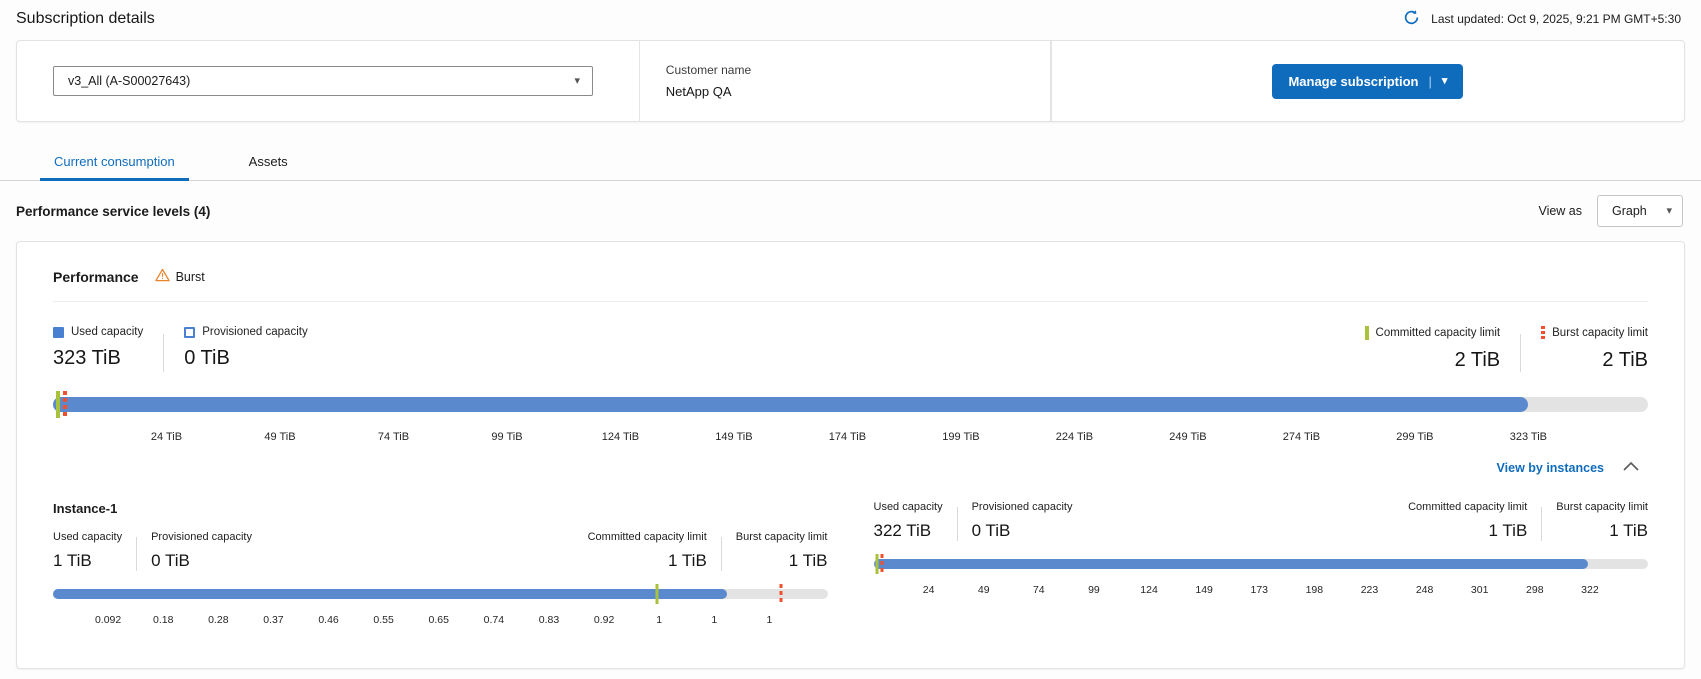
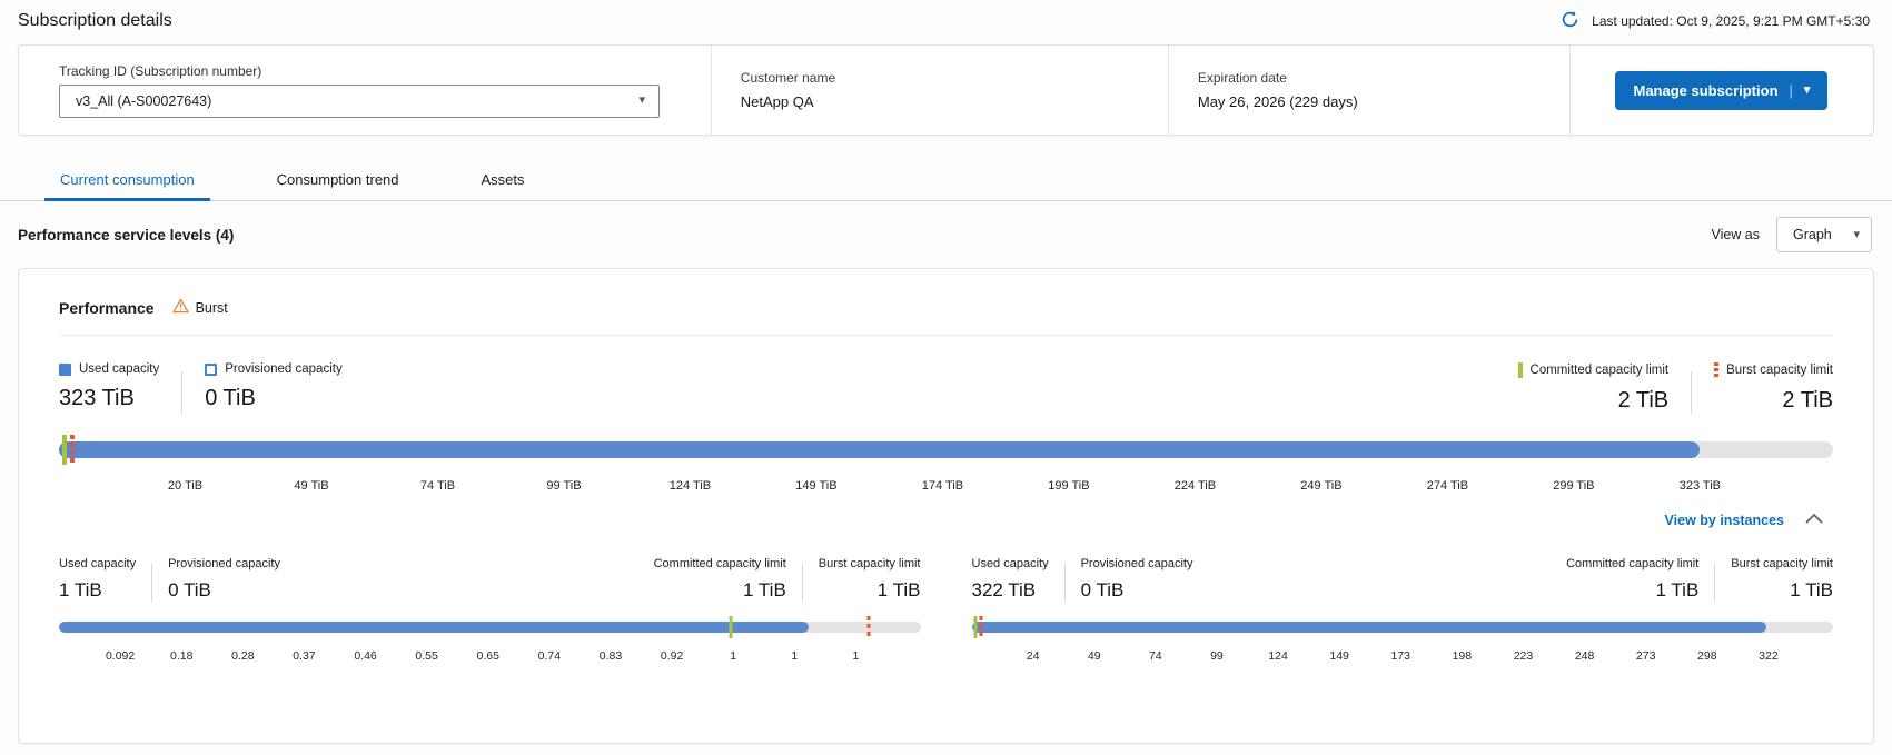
  Subscription details
  Last updated: Oct 9, 2025, 9:21 PM GMT+5:30
+ Tracking ID (Subscription number)
  v3_All (A-S00027643)
  ▾
  Customer name
  NetApp QA
+ Expiration date
+ May 26, 2026 (229 days)
  Manage subscription
  |
  ▾
  Current consumption
+ Consumption trend
  Assets
  Performance service levels (4)
  View as
  Graph
  ▾
  Performance
  Burst
  Used capacity
  323 TiB
  Provisioned capacity
  0 TiB
  Committed capacity limit
  2 TiB
  Burst capacity limit
  2 TiB
- 24 TiB
+ 20 TiB
  49 TiB
  74 TiB
  99 TiB
  124 TiB
  149 TiB
  174 TiB
  199 TiB
  224 TiB
  249 TiB
  274 TiB
  299 TiB
  323 TiB
  View by instances
- Instance-1
  Used capacity
  1 TiB
  Provisioned capacity
  0 TiB
  Committed capacity limit
  1 TiB
  Burst capacity limit
  1 TiB
  0.092
  0.18
  0.28
  0.37
  0.46
  0.55
  0.65
  0.74
  0.83
  0.92
  1
  1
  1
  Used capacity
  322 TiB
  Provisioned capacity
  0 TiB
  Committed capacity limit
  1 TiB
  Burst capacity limit
  1 TiB
  24
  49
  74
  99
  124
  149
  173
  198
  223
  248
- 301
+ 273
  298
  322
